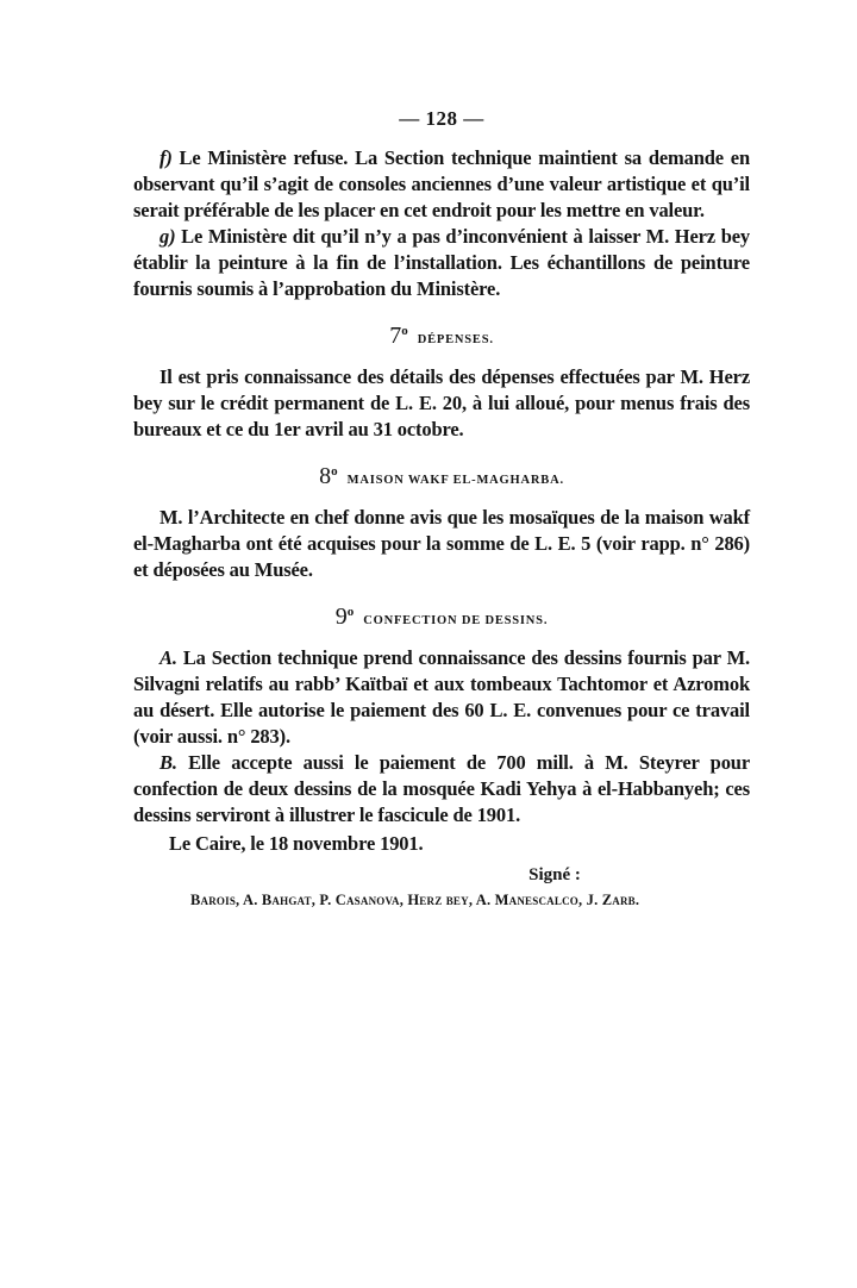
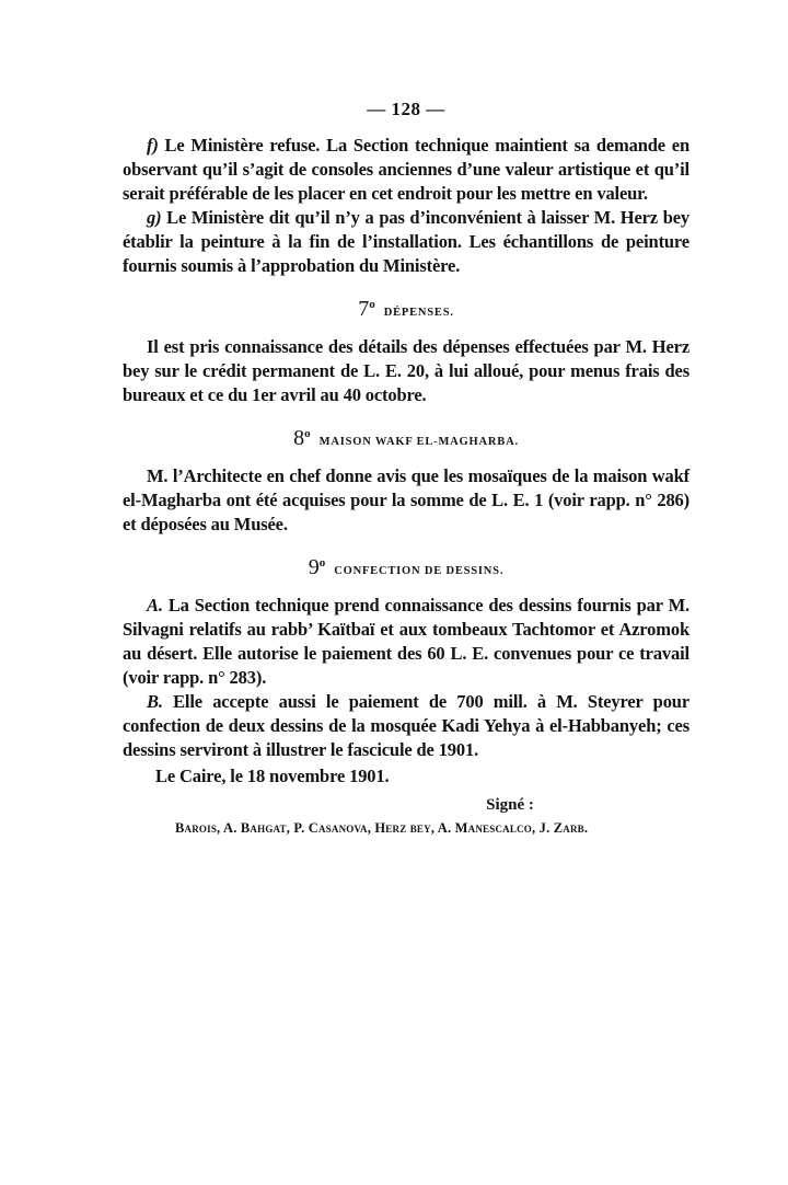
  — 128 —
  f) Le Ministère refuse. La Section technique maintient sa demande en observant qu’il s’agit de consoles anciennes d’une valeur artistique et qu’il serait préférable de les placer en cet endroit pour les mettre en valeur.
  g) Le Ministère dit qu’il n’y a pas d’inconvénient à laisser M. Herz bey établir la peinture à la fin de l’installation. Les échantillons de peinture fournis soumis à l’approbation du Ministère.
  7oDÉPENSES.
- Il est pris connaissance des détails des dépenses effectuées par M. Herz bey sur le crédit permanent de L. E. 20, à lui alloué, pour menus frais des bureaux et ce du 1er avril au 31 octobre.
+ Il est pris connaissance des détails des dépenses effectuées par M. Herz bey sur le crédit permanent de L. E. 20, à lui alloué, pour menus frais des bureaux et ce du 1er avril au 40 octobre.
  8oMAISON WAKF EL-MAGHARBA.
- M. l’Architecte en chef donne avis que les mosaïques de la maison wakf el-Magharba ont été acquises pour la somme de L. E. 5 (voir rapp. n° 286) et déposées au Musée.
+ M. l’Architecte en chef donne avis que les mosaïques de la maison wakf el-Magharba ont été acquises pour la somme de L. E. 1 (voir rapp. n° 286) et déposées au Musée.
  9oCONFECTION DE DESSINS.
- A. La Section technique prend connaissance des dessins fournis par M. Silvagni relatifs au rabb’ Kaïtbaï et aux tombeaux Tachtomor et Azromok au désert. Elle autorise le paiement des 60 L. E. convenues pour ce travail (voir aussi. n° 283).
+ A. La Section technique prend connaissance des dessins fournis par M. Silvagni relatifs au rabb’ Kaïtbaï et aux tombeaux Tachtomor et Azromok au désert. Elle autorise le paiement des 60 L. E. convenues pour ce travail (voir rapp. n° 283).
  B. Elle accepte aussi le paiement de 700 mill. à M. Steyrer pour confection de deux dessins de la mosquée Kadi Yehya à el-Habbanyeh; ces dessins serviront à illustrer le fascicule de 1901.
  Le Caire, le 18 novembre 1901.
  Signé :
  Barois, A. Bahgat, P. Casanova, Herz bey, A. Manescalco, J. Zarb.
